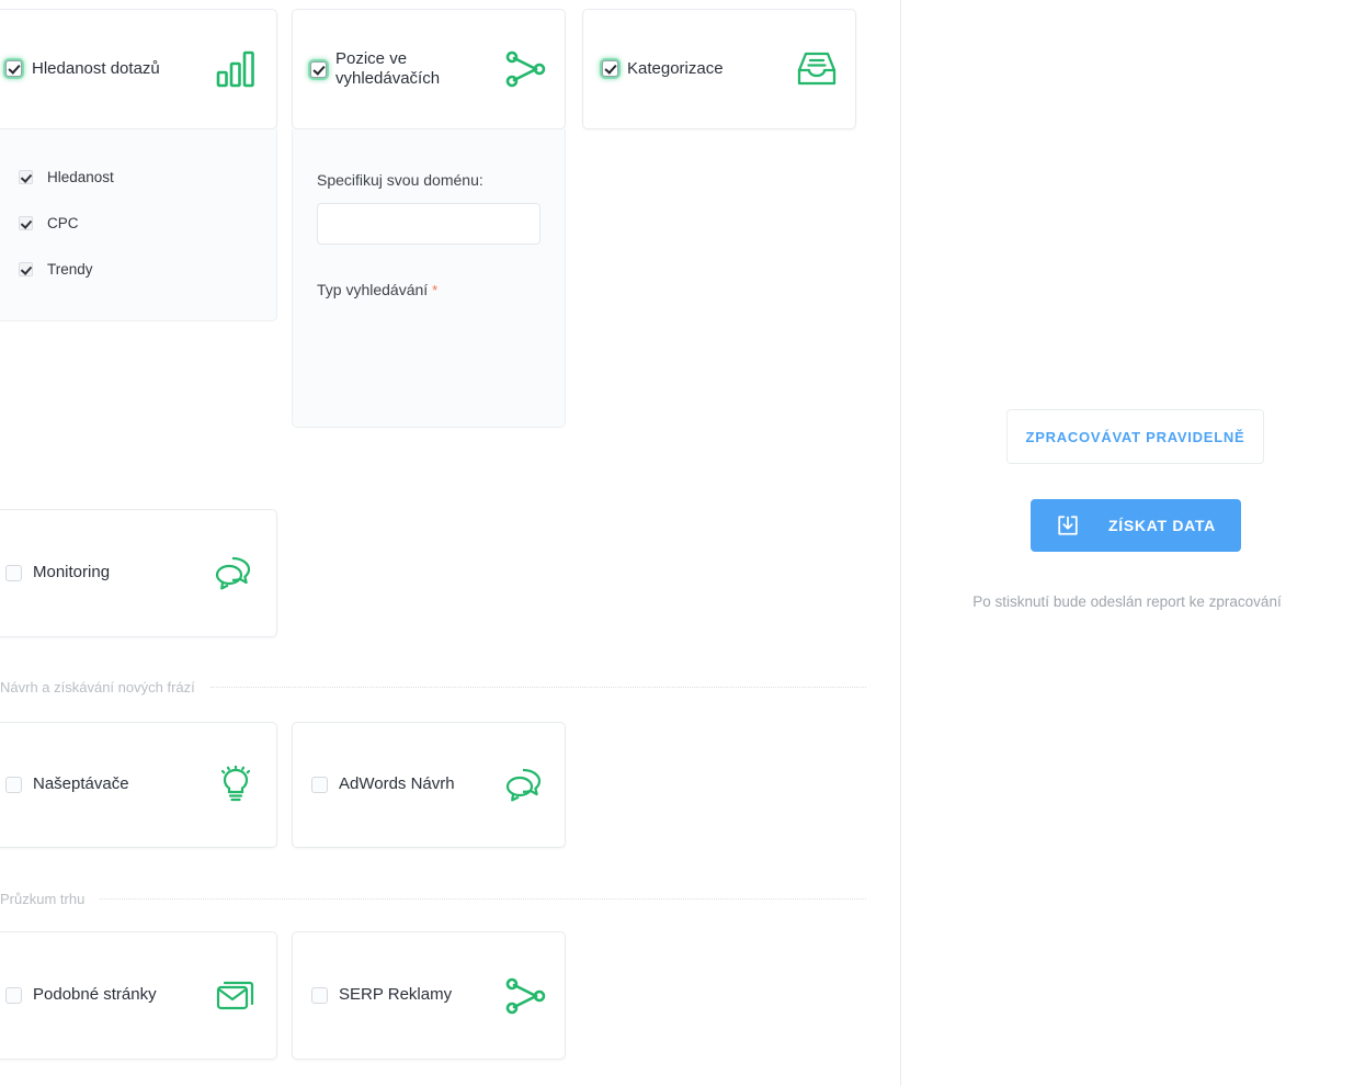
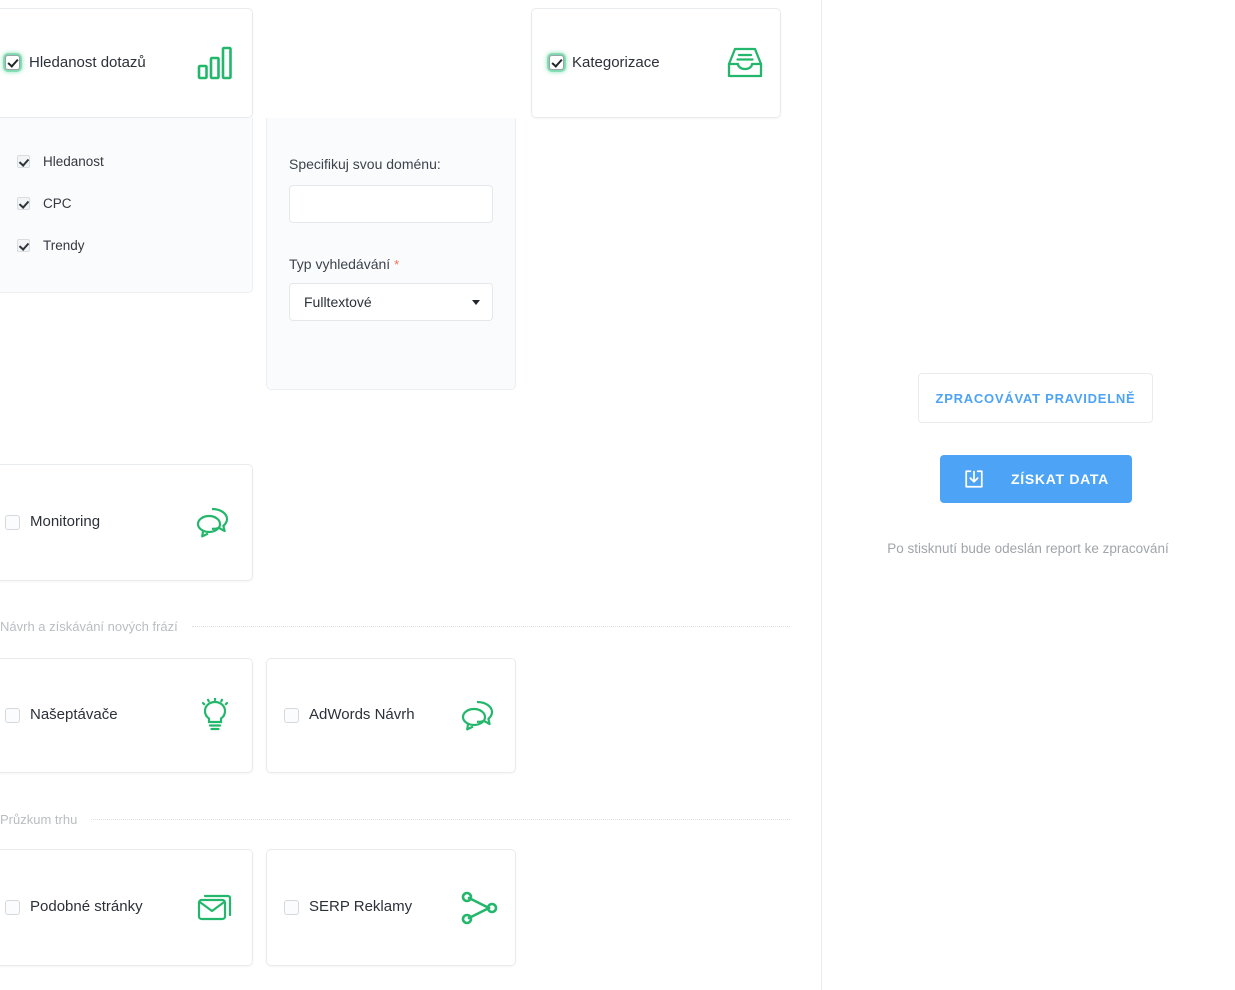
  Hledanost dotazů
  Hledanost
  CPC
  Trendy
- Pozice ve
- vyhledávačích
  Specifikuj svou doménu:
  Typ vyhledávání *
+ Fulltextové
  Kategorizace
  Monitoring
  Návrh a získávání nových frází
  Našeptávače
  AdWords Návrh
  Průzkum trhu
  Podobné stránky
  SERP Reklamy
  ZPRACOVÁVAT PRAVIDELNĚ
  ZÍSKAT DATA
  Po stisknutí bude odeslán report ke zpracování
